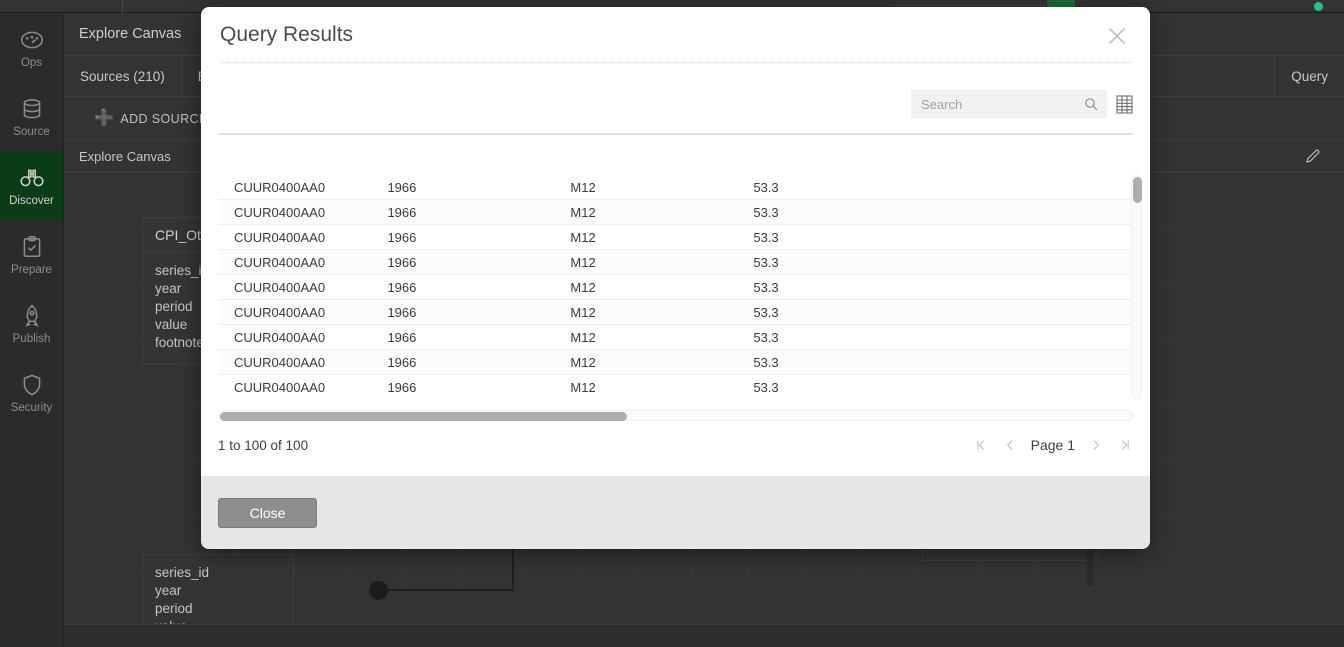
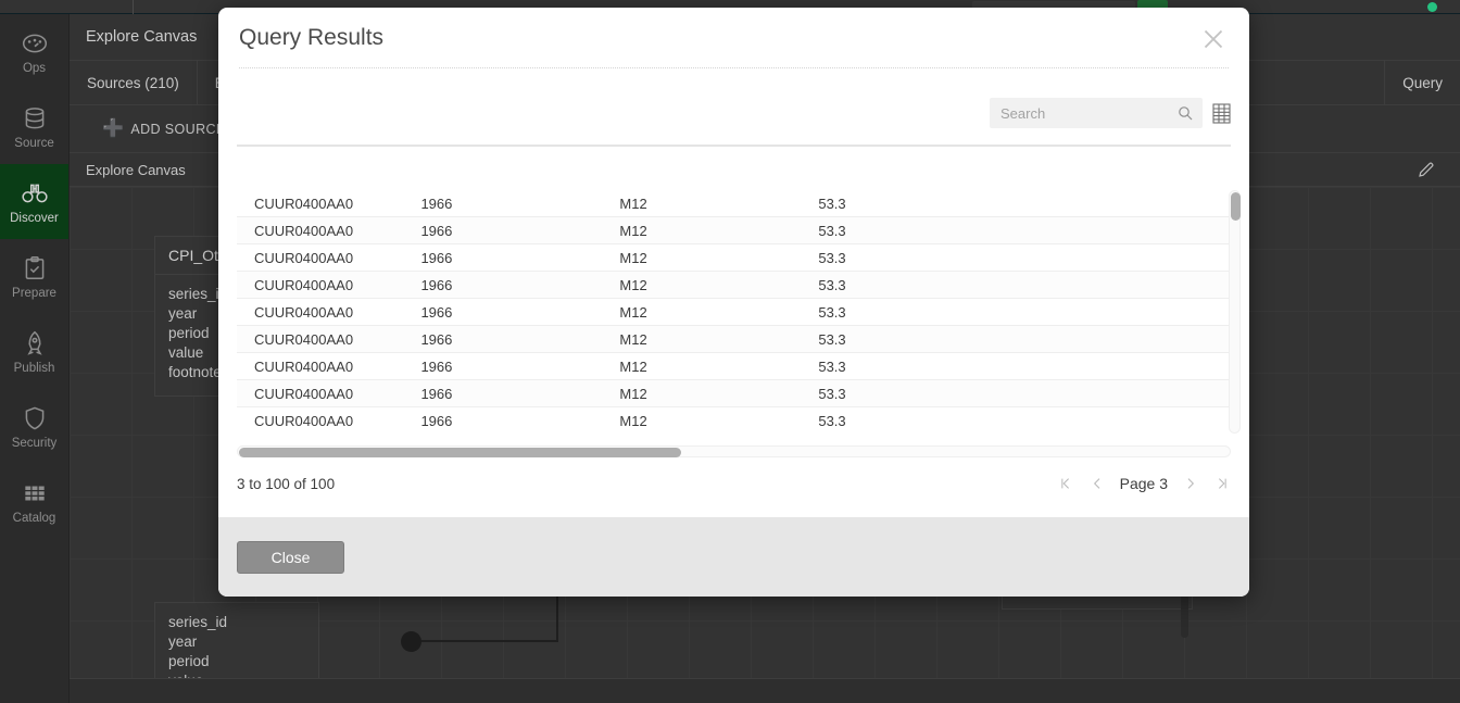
  Ops
  Source
  Discover
  Prepare
  Publish
  Security
+ Catalog
  Explore Canvas
  Sources (210)
  Query
  ➕
  ADD SOURC
  Explore Canvas
  series_
  year
  period
  value
  series_id
  year
  period
  Query Results
  Search
  CUUR0400AA0
  1966
  M12
  53.3
  CUUR0400AA0
  1966
  M12
  53.3
  CUUR0400AA0
  1966
  M12
  53.3
  CUUR0400AA0
  1966
  M12
  53.3
  CUUR0400AA0
  1966
  M12
  53.3
  CUUR0400AA0
  1966
  M12
  53.3
  CUUR0400AA0
  1966
  M12
  53.3
  CUUR0400AA0
  1966
  M12
  53.3
  CUUR0400AA0
  1966
  M12
  53.3
- 1 to 100 of 100
+ 3 to 100 of 100
- Page 1
+ Page 3
  Close
